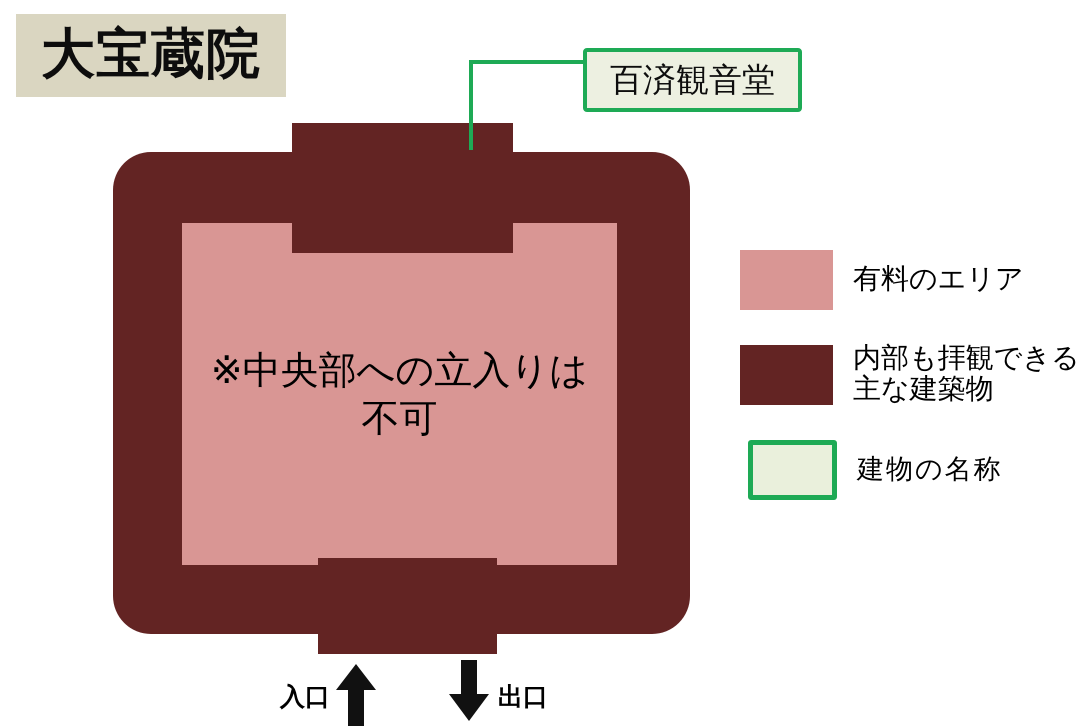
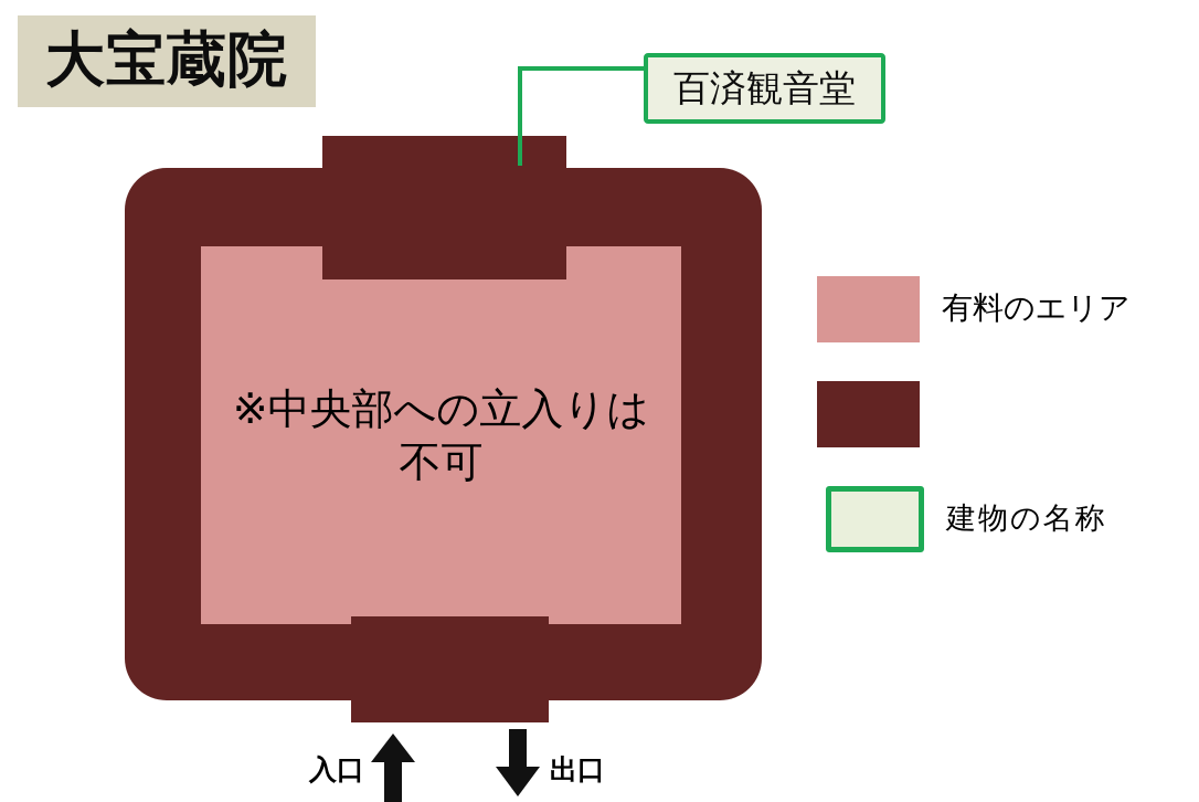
  大宝蔵院
  ※中央部への立入りは
  不可
  百済観音堂
  有料のエリア
- 内部も拝観できる
- 主な建築物
  建物の名称
  入口
  出口
